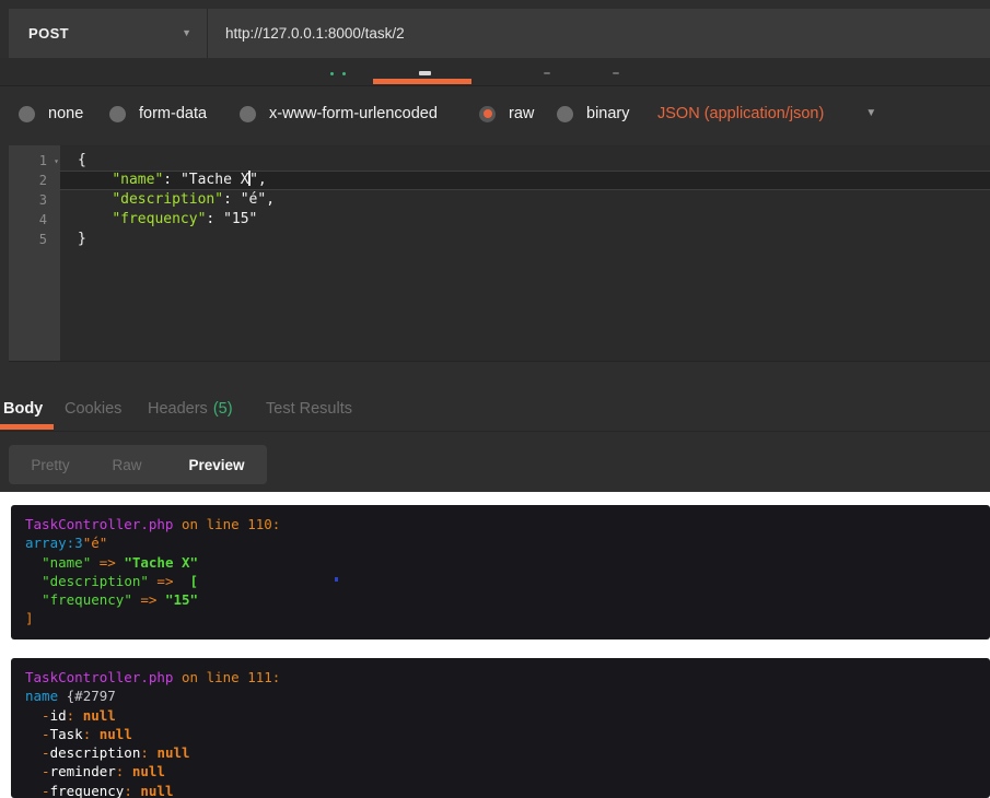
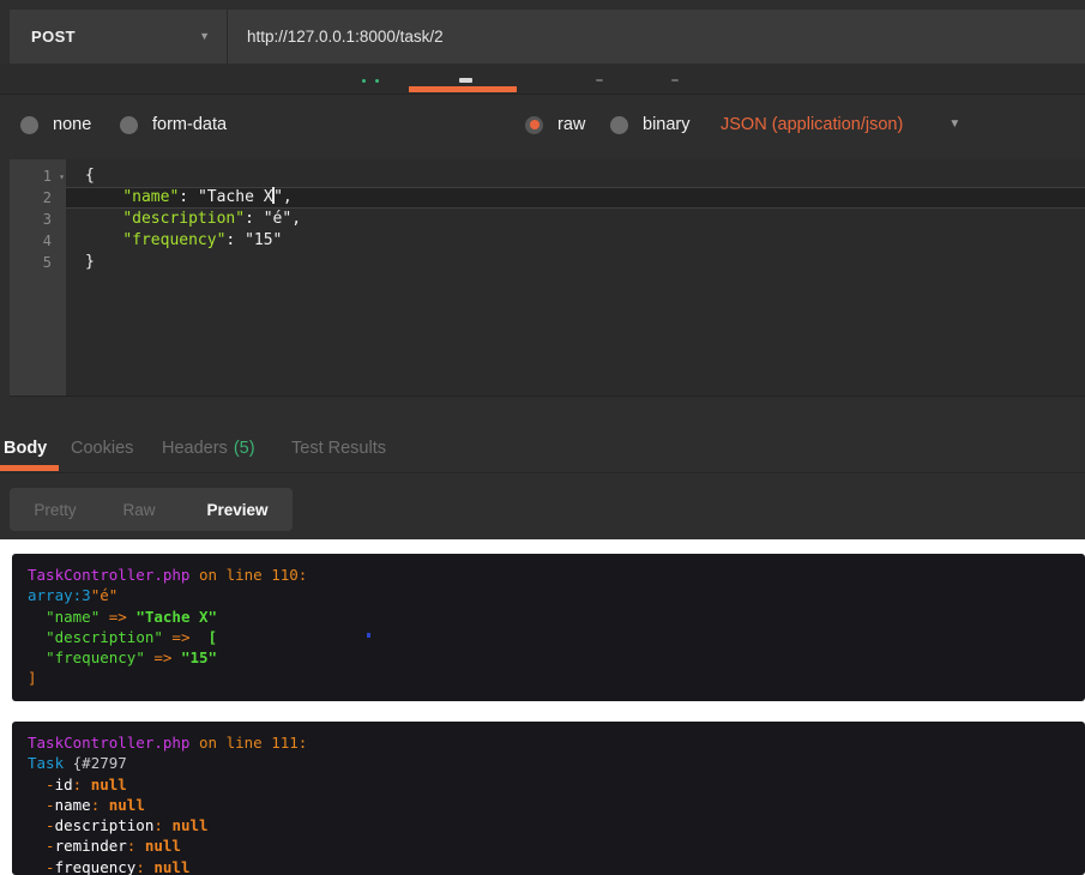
  POST
  ▼
  http://127.0.0.1:8000/task/2
  JSON (application/json)
  ▼
  none
  form-data
- x-www-form-urlencoded
  raw
  binary
  1
  ▾
  2
  3
  4
  5
  {
  "name": "Tache X",
  "description": "é",
  "frequency": "15"
  }
  Body
  Cookies
  Headers
  (5)
  Test Results
  Pretty
  Raw
  Preview
  TaskController.php on line 110:
  array:3"é"
  "name" => "Tache X"
  "description" => [
  "frequency" => "15"
  ]
  TaskController.php on line 111:
- name {#2797
+ Task {#2797
  -id: null
- -Task: null
+ -name: null
  -description: null
  -reminder: null
  -frequency: null
